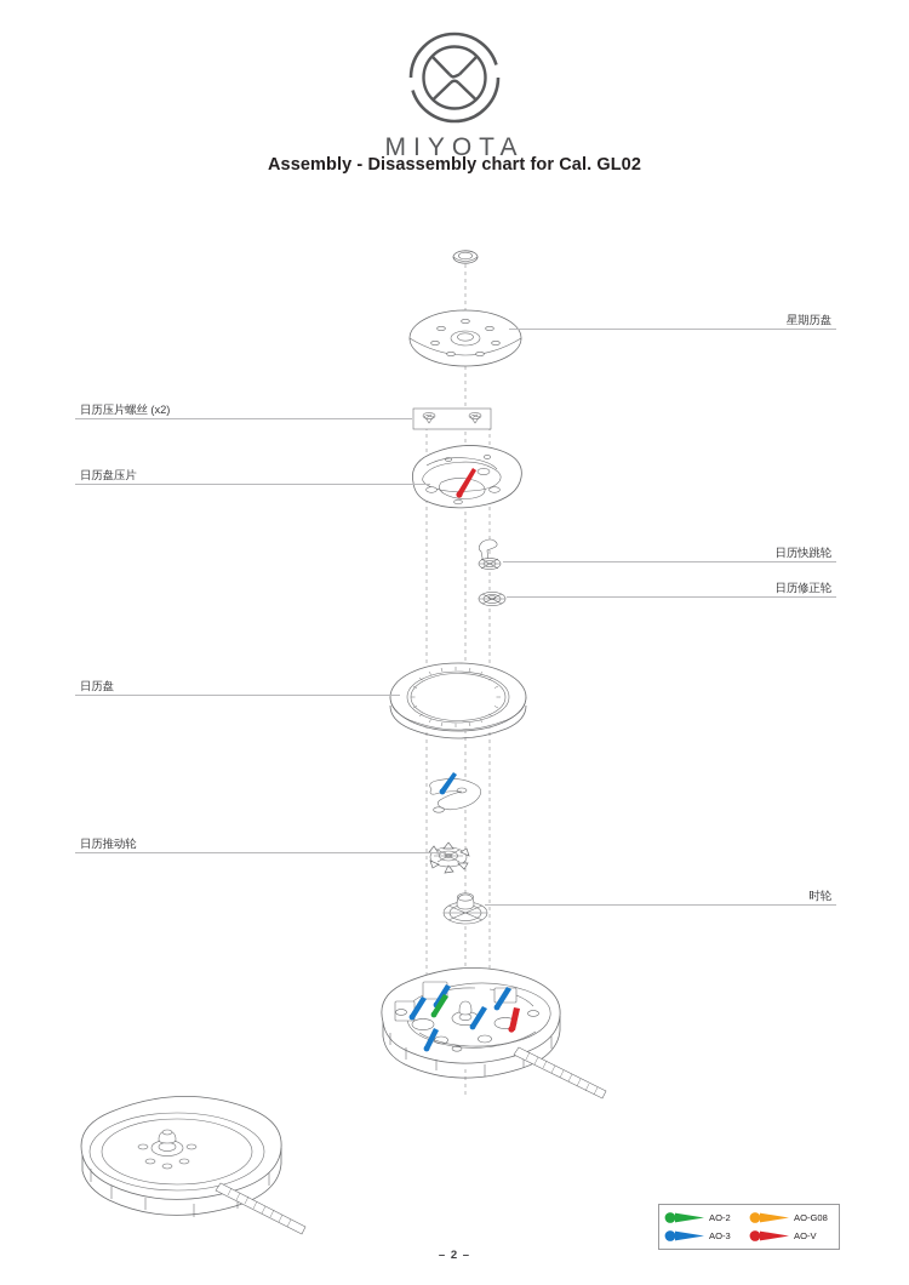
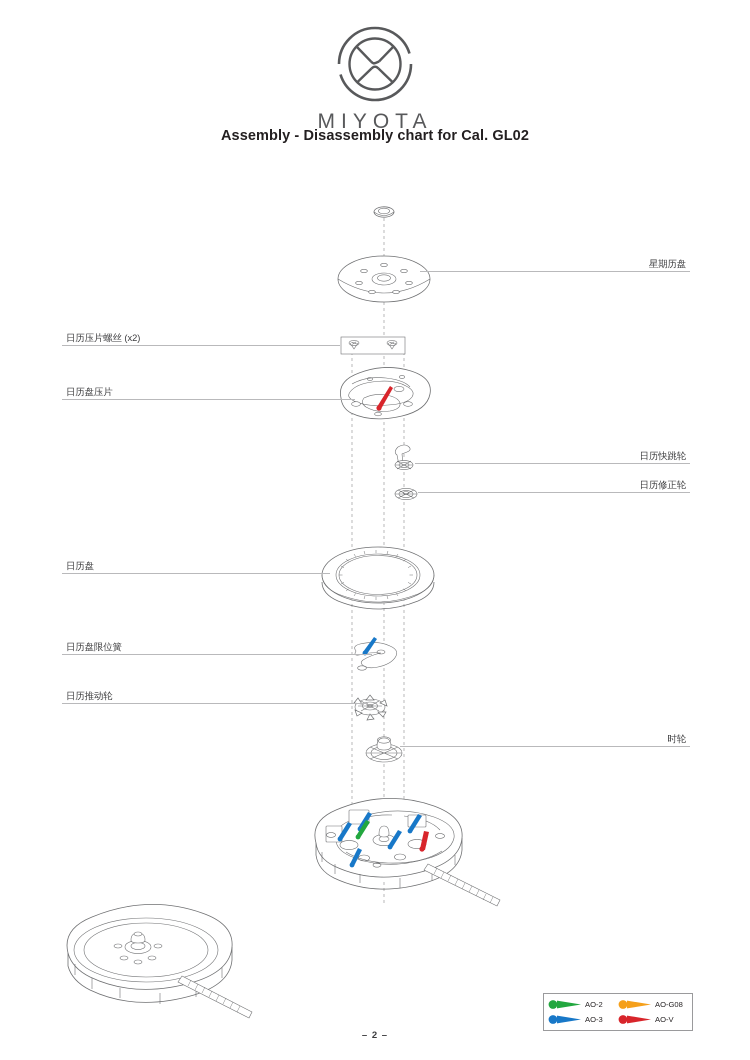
  MIYOTA
  Assembly - Disassembly chart for Cal. GL02
  日历压片螺丝 (x2)
  日历盘压片
  日历盘
+ 日历盘限位簧
  日历推动轮
  星期历盘
  日历快跳轮
  日历修正轮
  时轮
  AO-2
  AO-G08
  AO-3
  AO-V
  – 2 –
